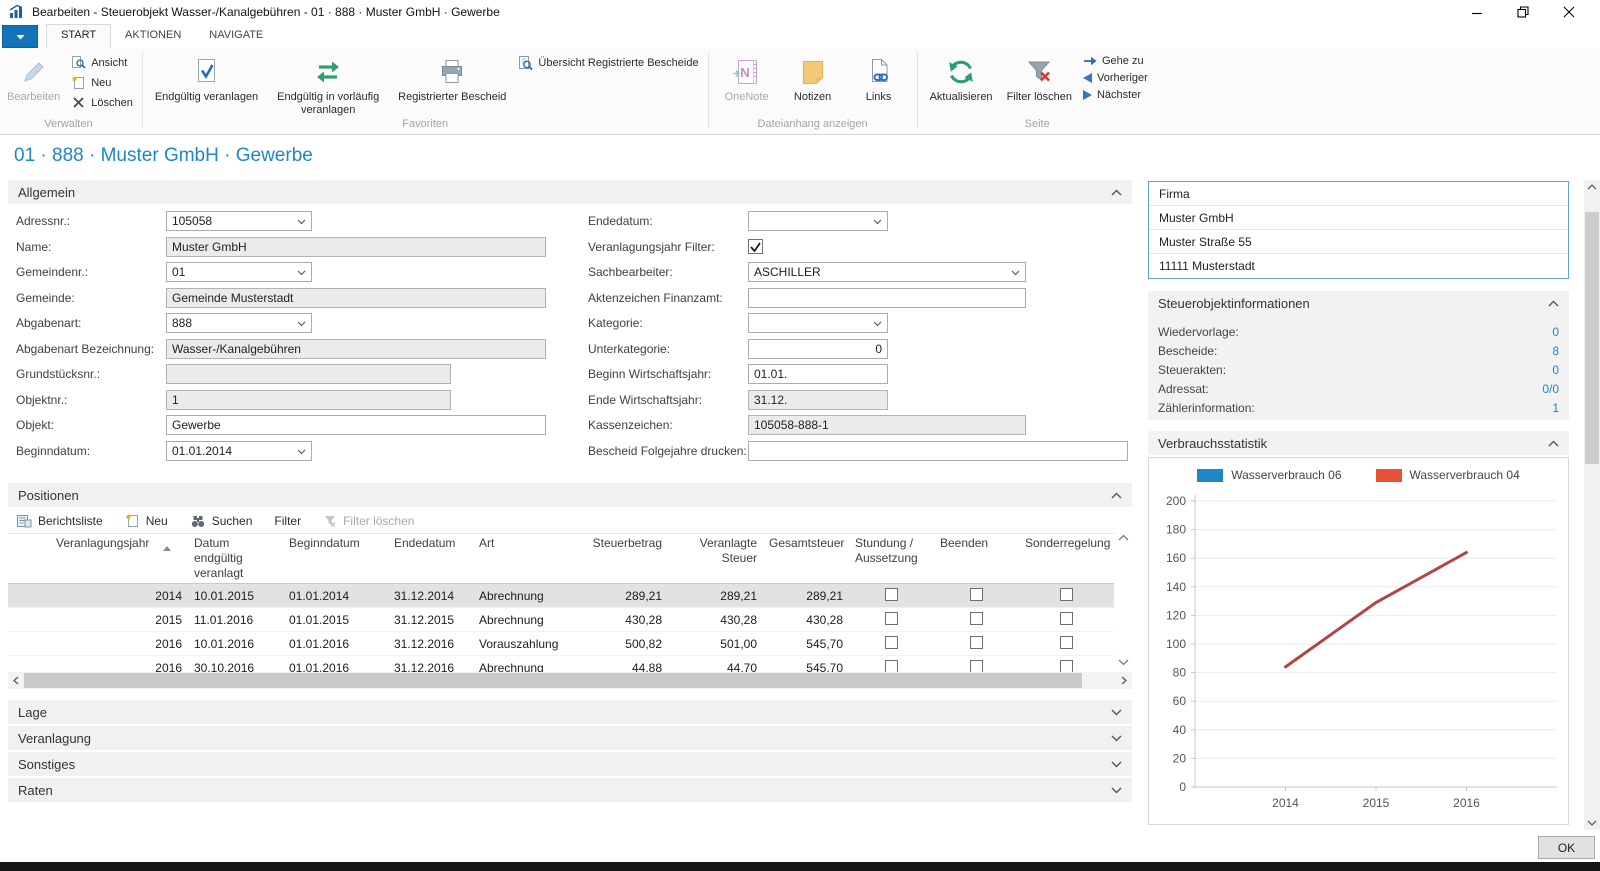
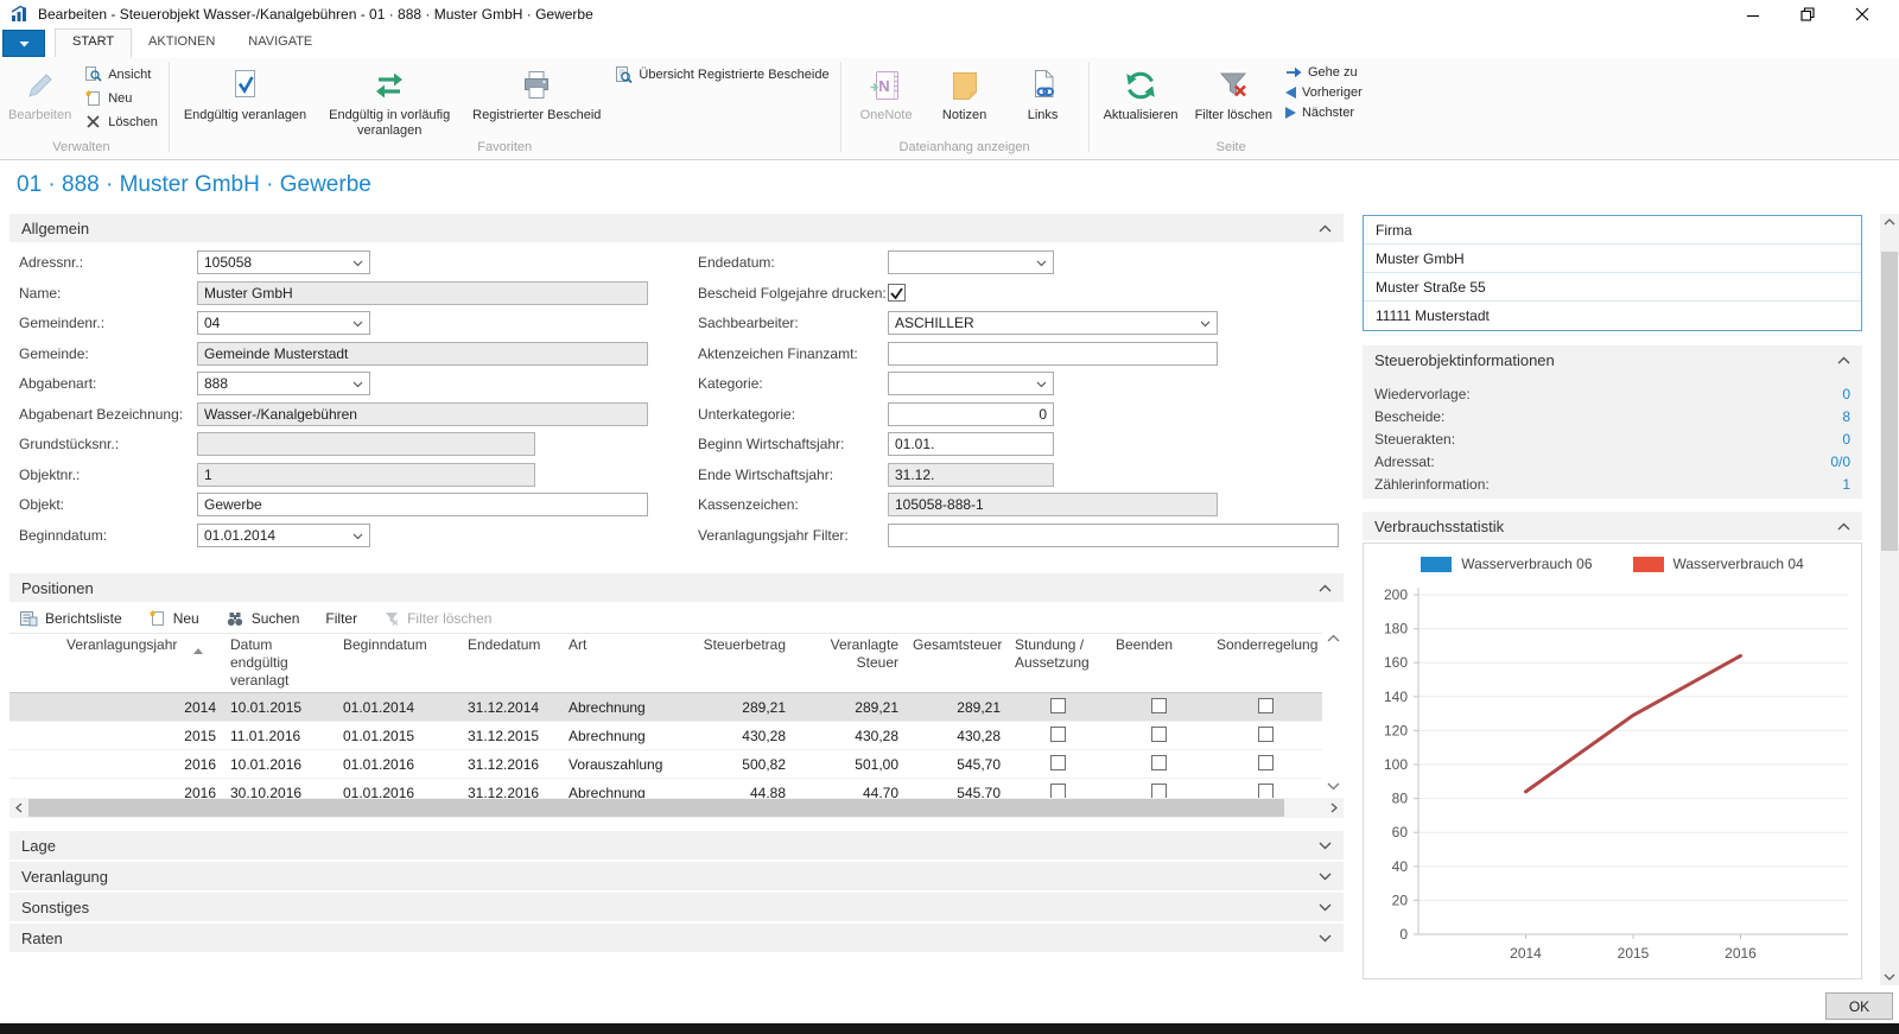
  Bearbeiten - Steuerobjekt Wasser-/Kanalgebühren - 01 · 888 · Muster GmbH · Gewerbe
  START
  AKTIONEN
  NAVIGATE
  Bearbeiten
  Ansicht
  Neu
  Löschen
  Verwalten
  Endgültig veranlagen
  Endgültig in vorläufig veranlagen
  Registrierter Bescheid
  Übersicht Registrierte Bescheide
  Favoriten
  N
  OneNote
  Notizen
  Links
  Dateianhang anzeigen
  Aktualisieren
  Filter löschen
  Gehe zu
  Vorheriger
  Nächster
  Seite
  01 · 888 · Muster GmbH · Gewerbe
  Allgemein
  Adressnr.:
  105058
  Name:
  Muster GmbH
  Gemeindenr.:
- 01
+ 04
  Gemeinde:
  Gemeinde Musterstadt
  Abgabenart:
  888
  Abgabenart Bezeichnung:
  Wasser-/Kanalgebühren
  Grundstücksnr.:
  Objektnr.:
  1
  Objekt:
  Gewerbe
  Beginndatum:
  01.01.2014
  Endedatum:
- Veranlagungsjahr Filter:
+ Bescheid Folgejahre drucken:
  Sachbearbeiter:
  ASCHILLER
  Aktenzeichen Finanzamt:
  Kategorie:
  Unterkategorie:
  0
  Beginn Wirtschaftsjahr:
  01.01.
  Ende Wirtschaftsjahr:
  31.12.
  Kassenzeichen:
  105058-888-1
- Bescheid Folgejahre drucken:
+ Veranlagungsjahr Filter:
  Positionen
  Berichtsliste
  Neu
  Suchen
  Filter
  Filter löschen
  Veranlagungsjahr	Datum endgültig veranlagt	Beginndatum	Endedatum	Art	Steuerbetrag	Veranlagte Steuer	Gesamtsteuer	Stundung / Aussetzung	Beenden	Sonderregelung
  2014	10.01.2015	01.01.2014	31.12.2014	Abrechnung	289,21	289,21	289,21
  2015	11.01.2016	01.01.2015	31.12.2015	Abrechnung	430,28	430,28	430,28
  2016	10.01.2016	01.01.2016	31.12.2016	Vorauszahlung	500,82	501,00	545,70
  2016	30.10.2016	01.01.2016	31.12.2016	Abrechnung	44,88	44,70	545,70
  Lage
  Veranlagung
  Sonstiges
  Raten
  Firma
  Muster GmbH
  Muster Straße 55
  11111 Musterstadt
  Steuerobjektinformationen
  Wiedervorlage:
  0
  Bescheide:
  8
  Steuerakten:
  0
  Adressat:
  0/0
  Zählerinformation:
  1
  Verbrauchsstatistik
  Wasserverbrauch 06
  Wasserverbrauch 04
  0
  20
  40
  60
  80
  100
  120
  140
  160
  180
  200
  2014
  2015
  2016
  OK
